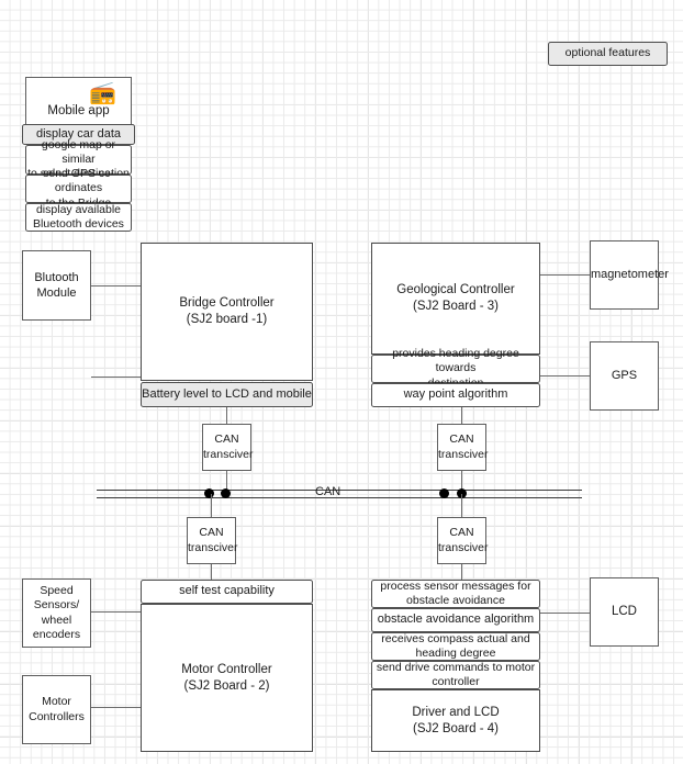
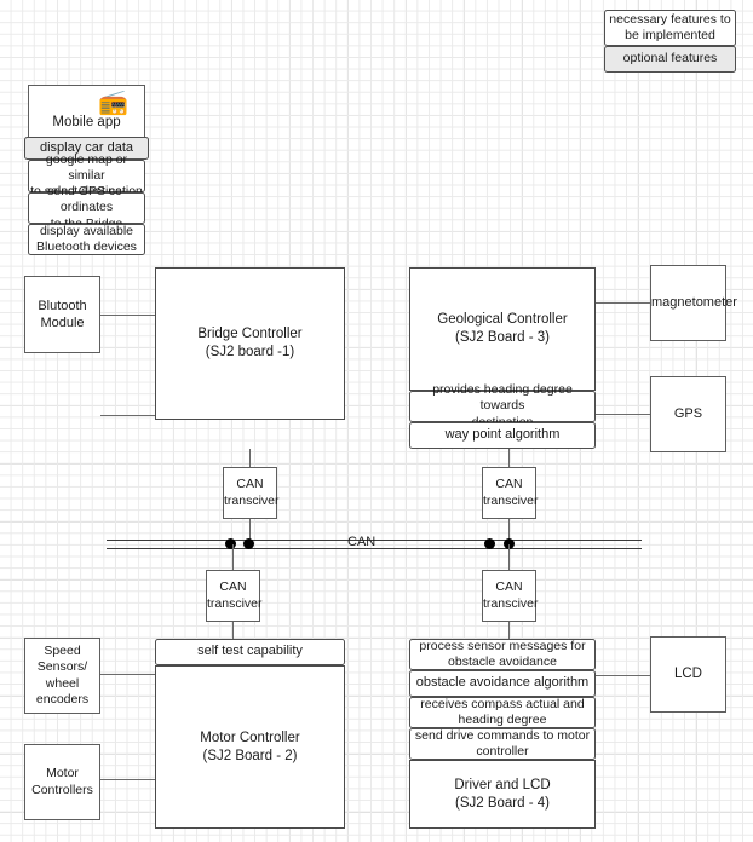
+ necessary features to be implemented
  optional features
  Mobile app
  📻
  display car data
  google map or similar
  send GPS cc-ordinates
  display available
  Bluetooth devices
  Blutooth
  Module
  Bridge Controller
  (SJ2 board -1)
- Battery level to LCD and mobile
  Geological Controller
  (SJ2 Board - 3)
  provides heading degree towards
  way point algorithm
  magnetometer
  GPS
  CAN
  transciver
  CAN
  transciver
  CAN
  CAN
  transciver
  CAN
  transciver
  Speed
  Sensors/
  wheel
  encoders
  Motor
  Controllers
  self test capability
  Motor Controller
  (SJ2 Board - 2)
  process sensor messages for
  obstacle avoidance
  obstacle avoidance algorithm
  receives compass actual and
  heading degree
  send drive commands to motor
  controller
  Driver and LCD
  (SJ2 Board - 4)
  LCD
